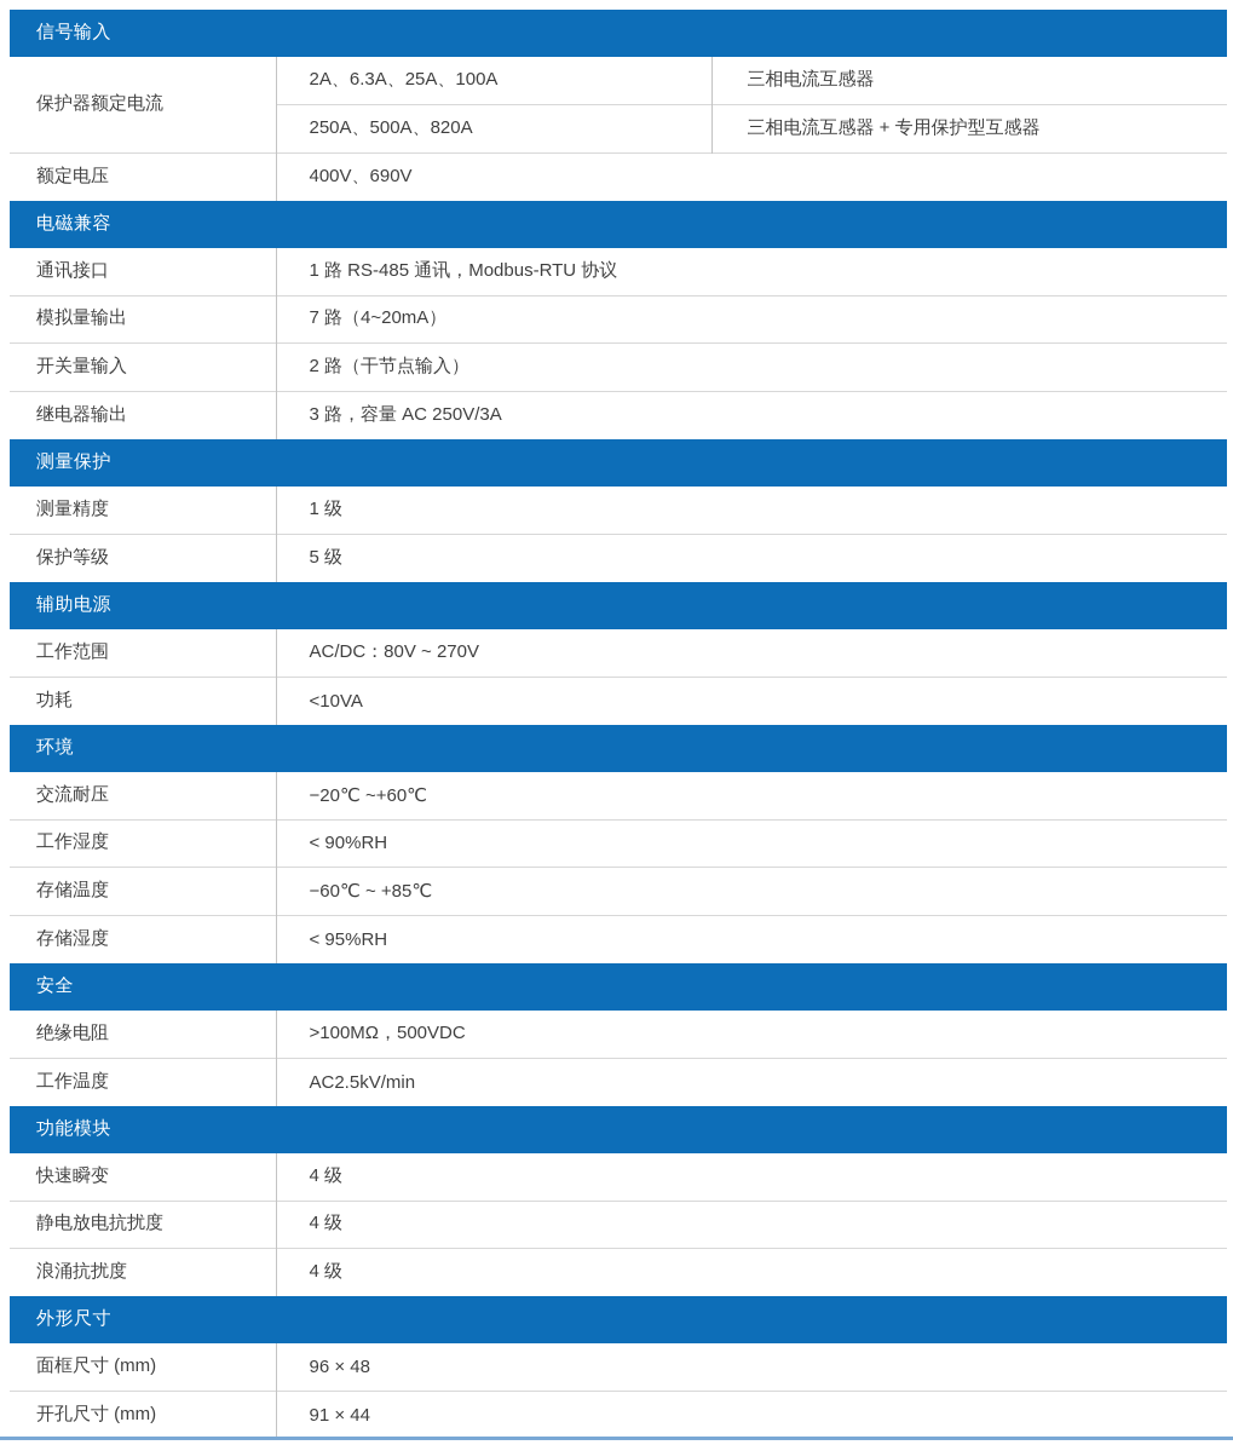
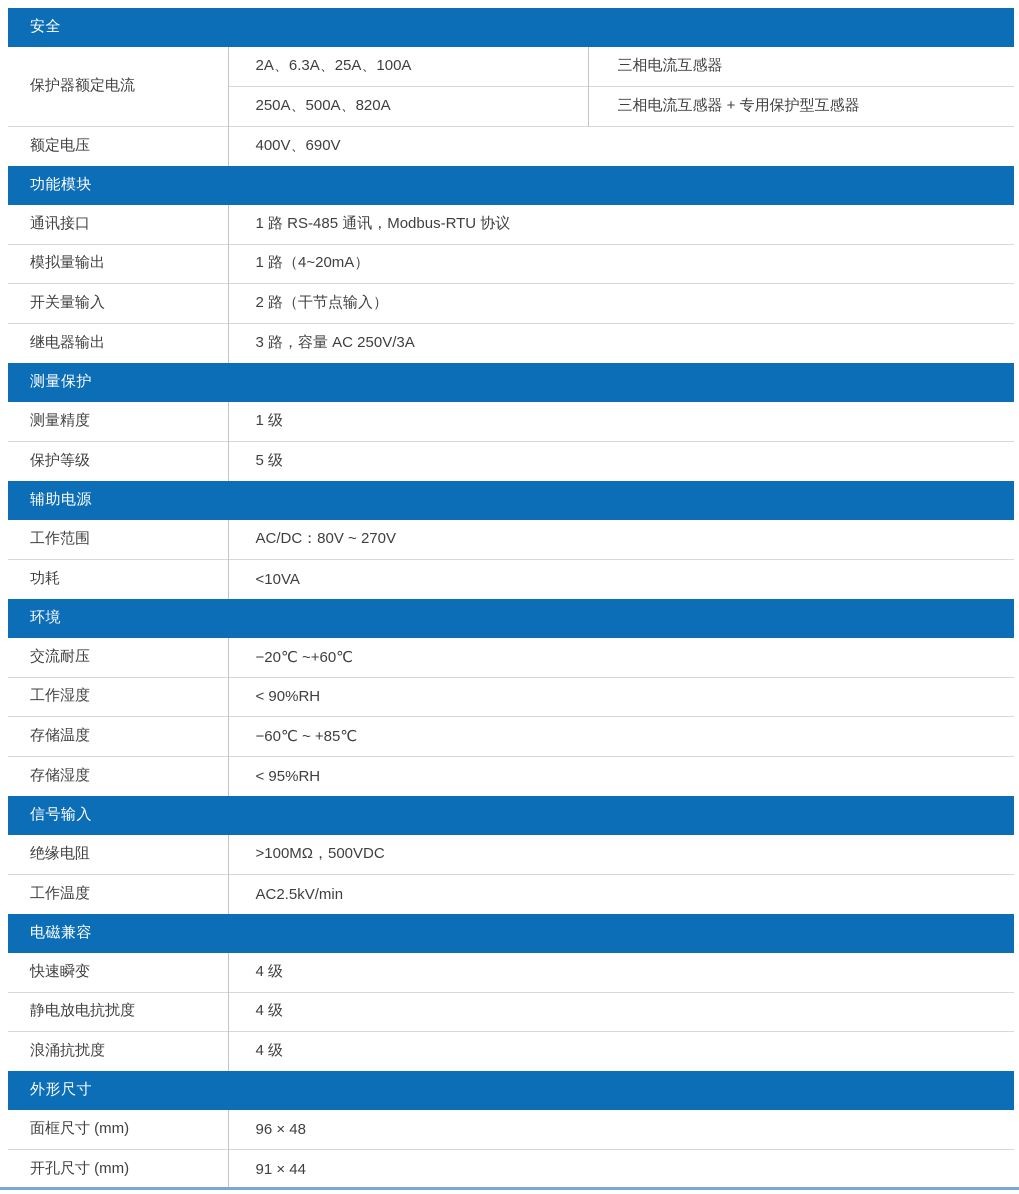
- 信号输入
+ 安全
  保护器额定电流	2A、6.3A、25A、100A	三相电流互感器
  250A、500A、820A	三相电流互感器 + 专用保护型互感器
  额定电压	400V、690V
- 电磁兼容
+ 功能模块
  通讯接口	1 路 RS-485 通讯，Modbus-RTU 协议
- 模拟量输出	7 路（4~20mA）
+ 模拟量输出	1 路（4~20mA）
  开关量输入	2 路（干节点输入）
  继电器输出	3 路，容量 AC 250V/3A
  测量保护
  测量精度	1 级
  保护等级	5 级
  辅助电源
  工作范围	AC/DC：80V ~ 270V
  功耗	<10VA
  环境
  交流耐压	−20℃ ~+60℃
  工作湿度	< 90%RH
  存储温度	−60℃ ~ +85℃
  存储湿度	< 95%RH
- 安全
+ 信号输入
  绝缘电阻	>100MΩ，500VDC
  工作温度	AC2.5kV/min
- 功能模块
+ 电磁兼容
  快速瞬变	4 级
  静电放电抗扰度	4 级
  浪涌抗扰度	4 级
  外形尺寸
  面框尺寸 (mm)	96 × 48
  开孔尺寸 (mm)	91 × 44
